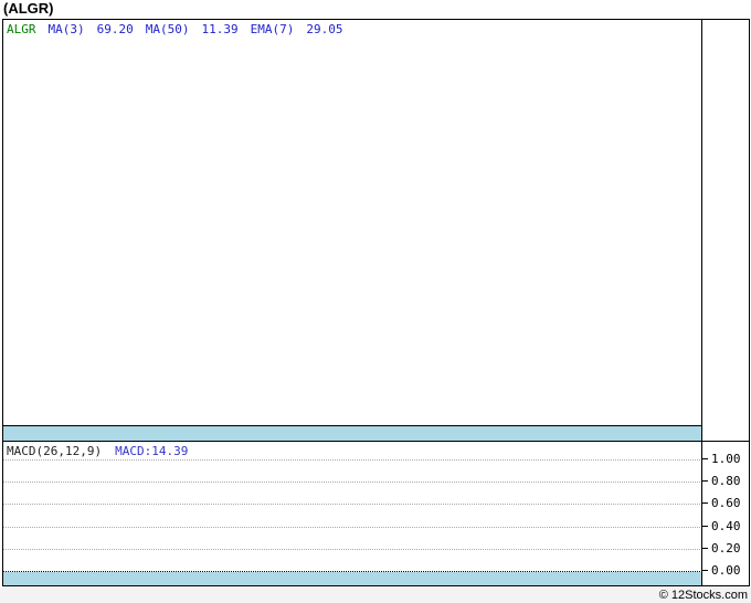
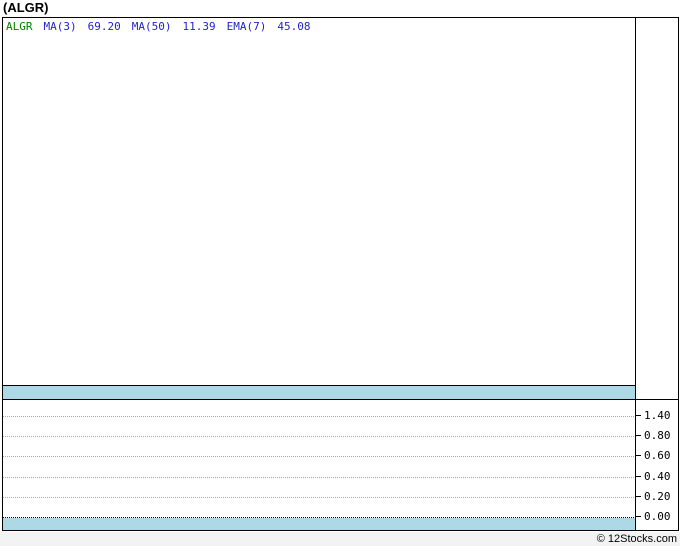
  (ALGR)
  ALGR
  MA(3)
  69.20
  MA(50)
  11.39
  EMA(7)
- 29.05
+ 45.08
- MACD(26,12,9)
- MACD:14.39
- 1.00
+ 1.40
  0.80
  0.60
  0.40
  0.20
  0.00
  © 12Stocks.com
